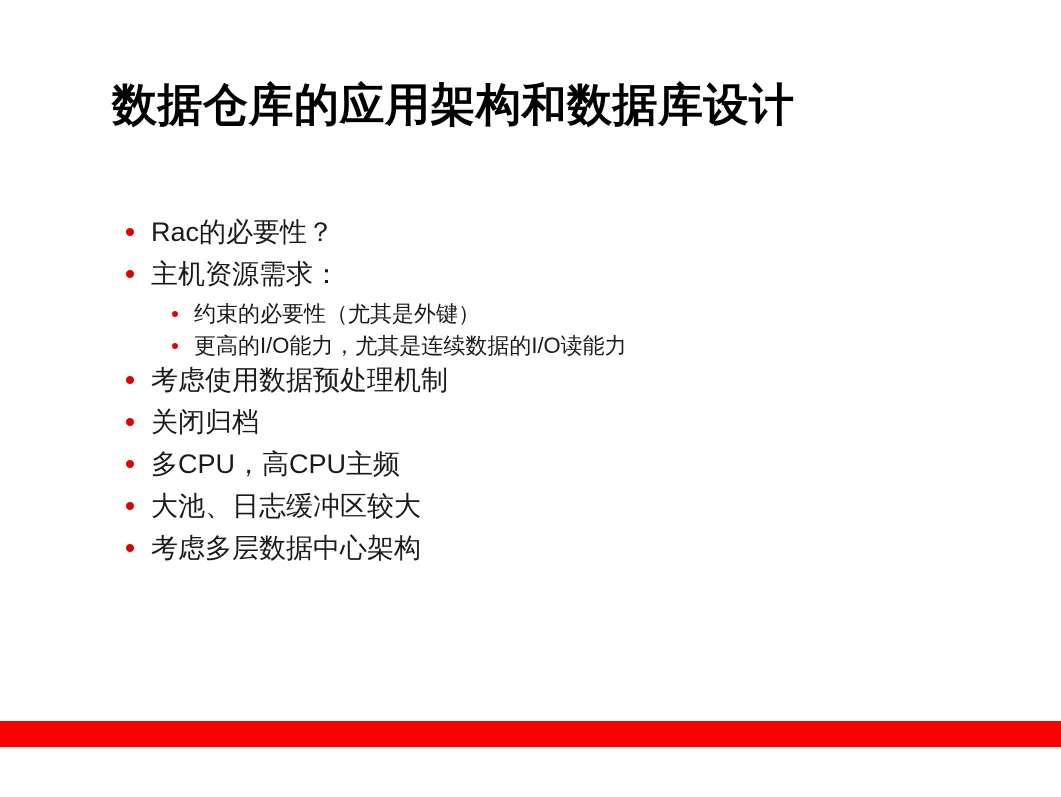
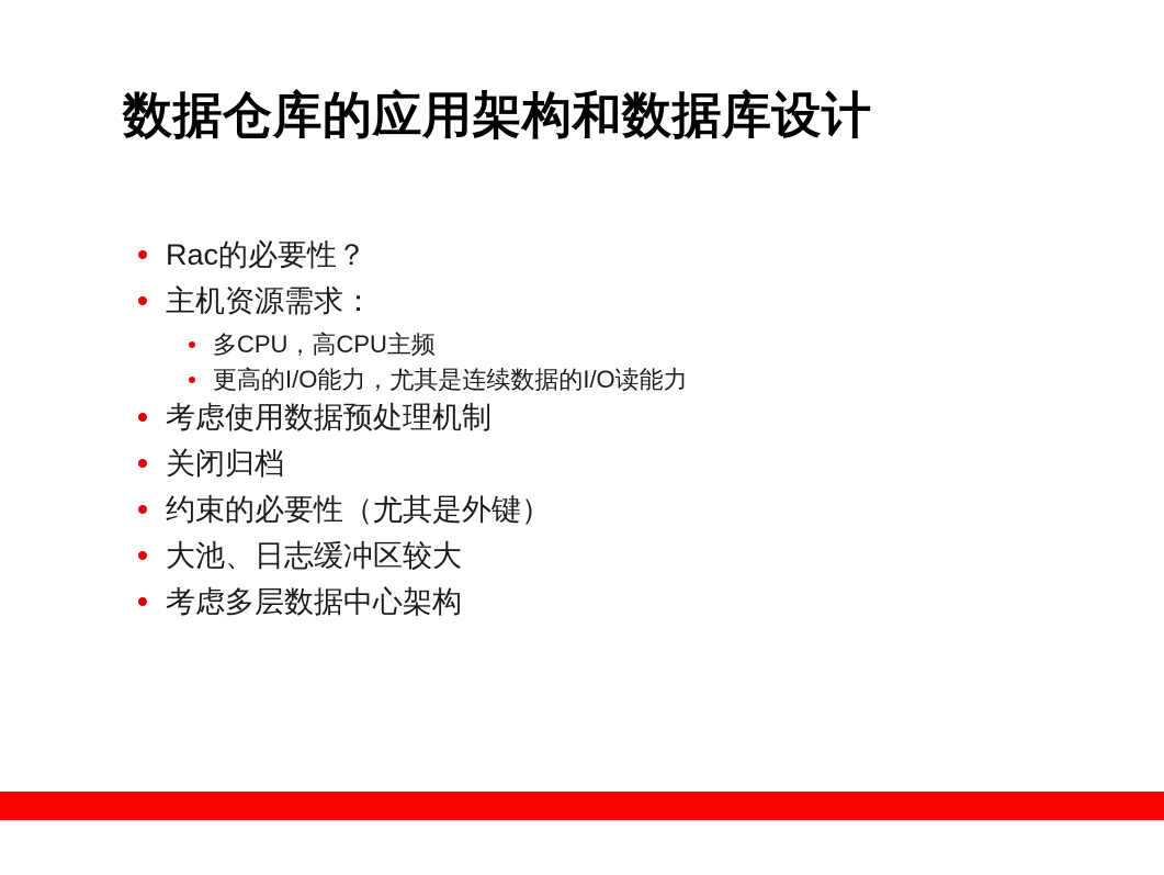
  数据仓库的应用架构和数据库设计
  Rac的必要性？
  主机资源需求：
- 约束的必要性（尤其是外键）
+ 多CPU，高CPU主频
  更高的I/O能力，尤其是连续数据的I/O读能力
  考虑使用数据预处理机制
  关闭归档
- 多CPU，高CPU主频
+ 约束的必要性（尤其是外键）
  大池、日志缓冲区较大
  考虑多层数据中心架构
